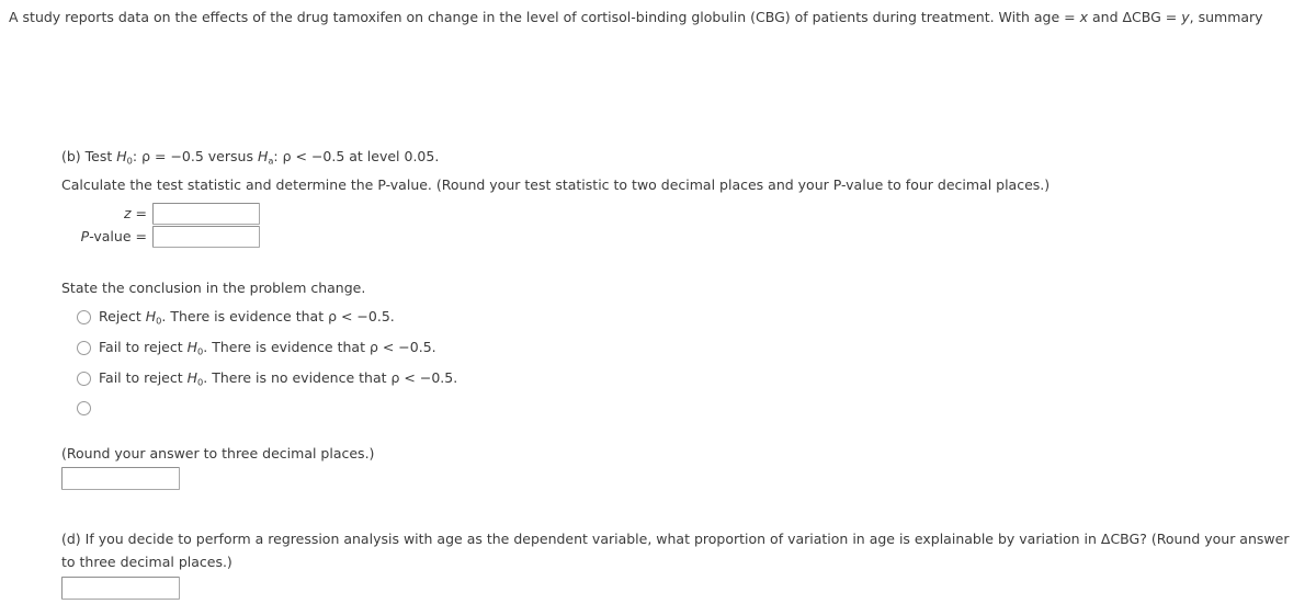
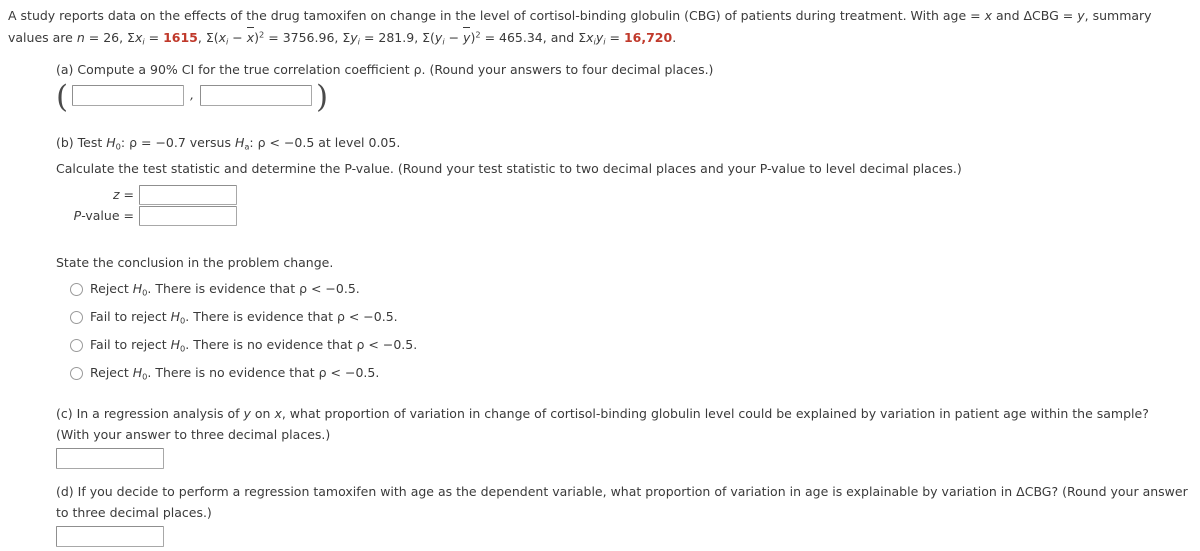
  A study reports data on the effects of the drug tamoxifen on change in the level of cortisol-binding globulin (CBG) of patients during treatment. With age = x and ΔCBG = y, summary
+ values are n = 26, Σxi = 1615, Σ(xi − x)2 = 3756.96, Σyi = 281.9, Σ(yi − y)2 = 465.34, and Σxiyi = 16,720.
+ (a) Compute a 90% CI for the true correlation coefficient ρ. (Round your answers to four decimal places.)
+ ( , )
- (b) Test H0: ρ = −0.5 versus Ha: ρ < −0.5 at level 0.05.
+ (b) Test H0: ρ = −0.7 versus Ha: ρ < −0.5 at level 0.05.
- Calculate the test statistic and determine the P-value. (Round your test statistic to two decimal places and your P-value to four decimal places.)
+ Calculate the test statistic and determine the P-value. (Round your test statistic to two decimal places and your P-value to level decimal places.)
  z =
  P-value =
  State the conclusion in the problem change.
  Reject H0. There is evidence that ρ < −0.5.
  Fail to reject H0. There is evidence that ρ < −0.5.
  Fail to reject H0. There is no evidence that ρ < −0.5.
+ Reject H0. There is no evidence that ρ < −0.5.
+ (c) In a regression analysis of y on x, what proportion of variation in change of cortisol-binding globulin level could be explained by variation in patient age within the sample?
- (Round your answer to three decimal places.)
+ (With your answer to three decimal places.)
- (d) If you decide to perform a regression analysis with age as the dependent variable, what proportion of variation in age is explainable by variation in ΔCBG? (Round your answer
+ (d) If you decide to perform a regression tamoxifen with age as the dependent variable, what proportion of variation in age is explainable by variation in ΔCBG? (Round your answer
  to three decimal places.)
